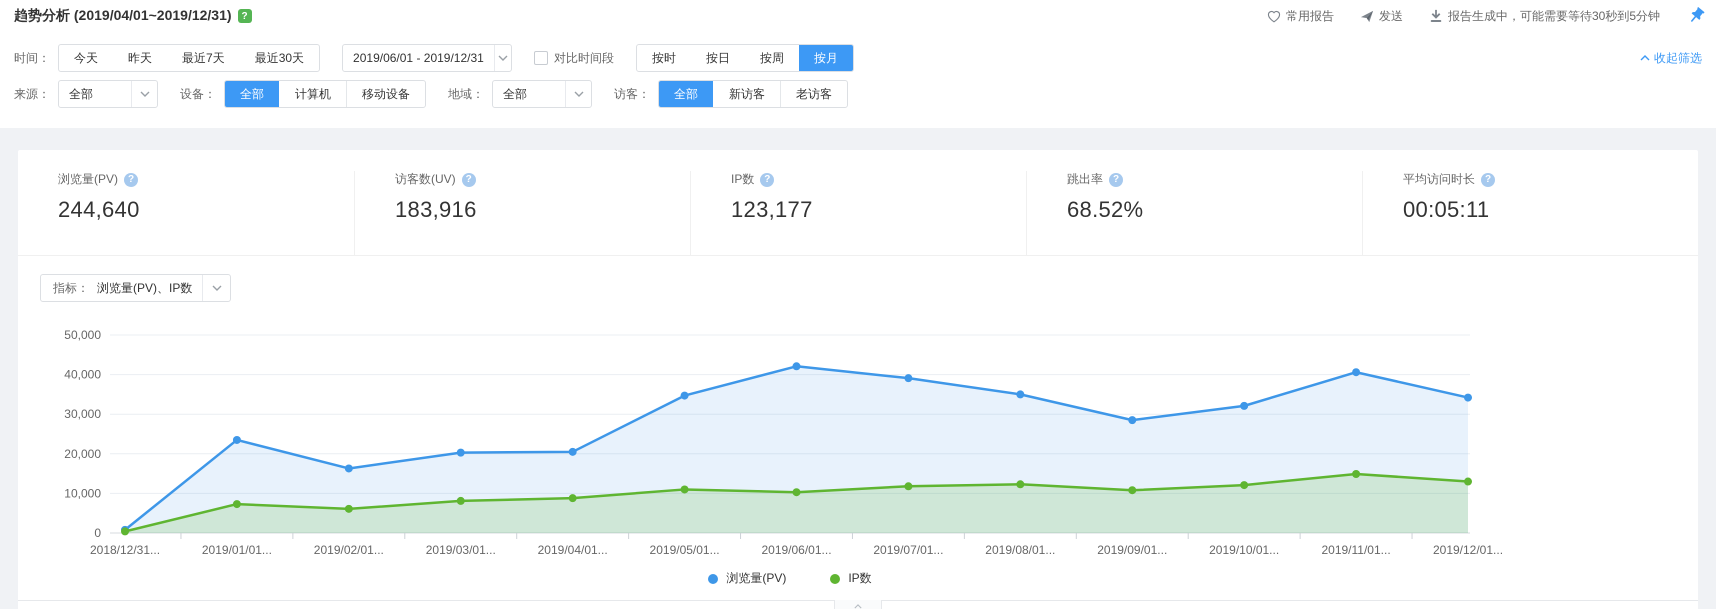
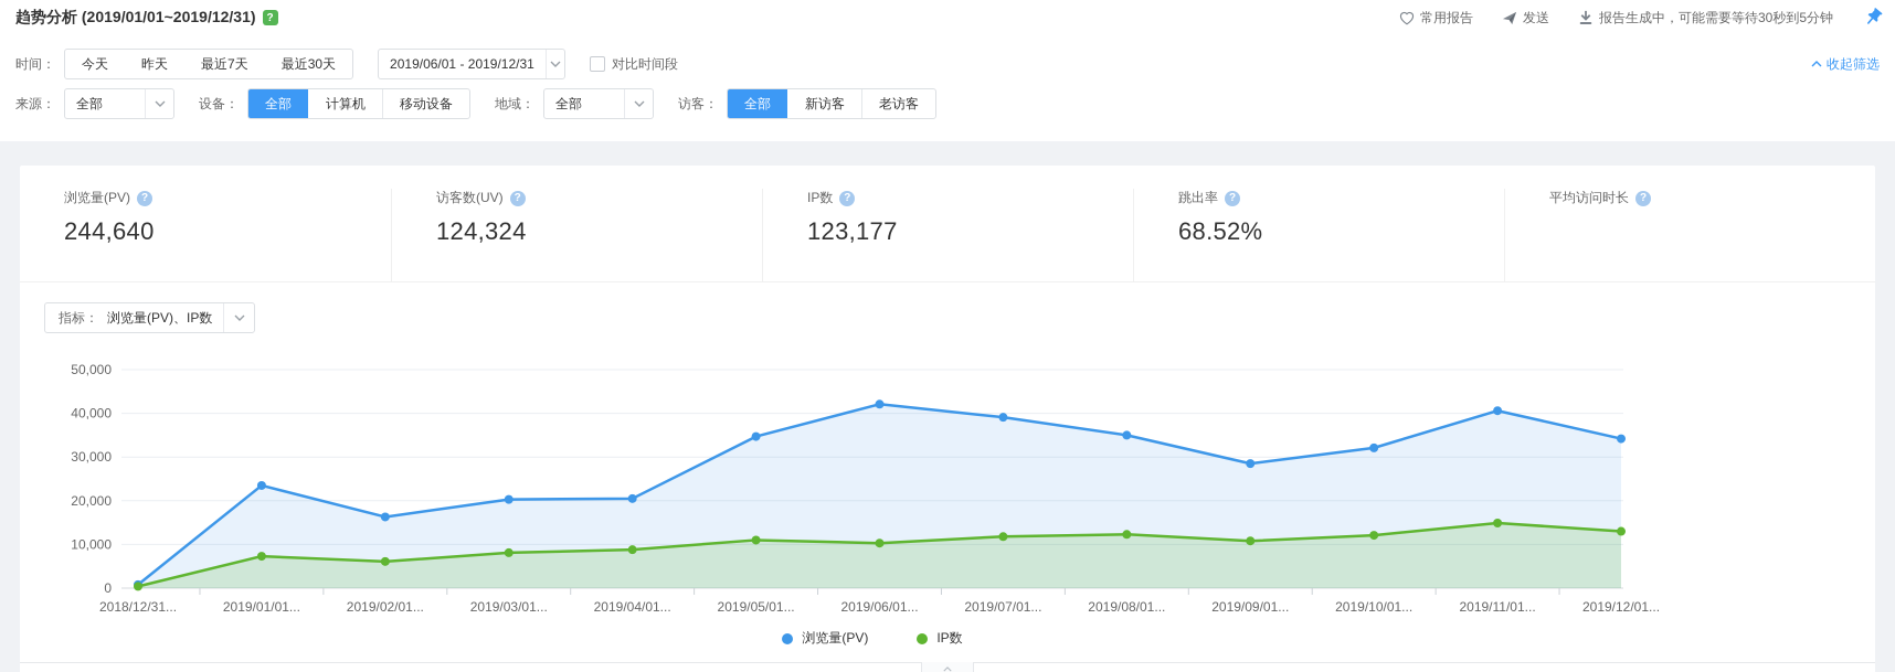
- 趋势分析 (2019/04/01~2019/12/31)
+ 趋势分析 (2019/01/01~2019/12/31)
  ?
  常用报告
  发送
  报告生成中，可能需要等待30秒到5分钟
  时间：
  今天
  昨天
  最近7天
  最近30天
  2019/06/01 - 2019/12/31
  对比时间段
- 按时
- 按日
- 按周
- 按月
  收起筛选
  来源：
  全部
  设备：
  全部
  计算机
  移动设备
  地域：
  全部
  访客：
  全部
  新访客
  老访客
  浏览量(PV)
  ?
  244,640
  访客数(UV)
  ?
- 183,916
+ 124,324
  IP数
  ?
  123,177
  跳出率
  ?
  68.52%
  平均访问时长
  ?
- 00:05:11
  指标：
  浏览量(PV)、IP数
  0
  10,000
  20,000
  30,000
  40,000
  50,000
  2018/12/31...
  2019/01/01...
  2019/02/01...
  2019/03/01...
  2019/04/01...
  2019/05/01...
  2019/06/01...
  2019/07/01...
  2019/08/01...
  2019/09/01...
  2019/10/01...
  2019/11/01...
  2019/12/01...
  浏览量(PV)
  IP数
